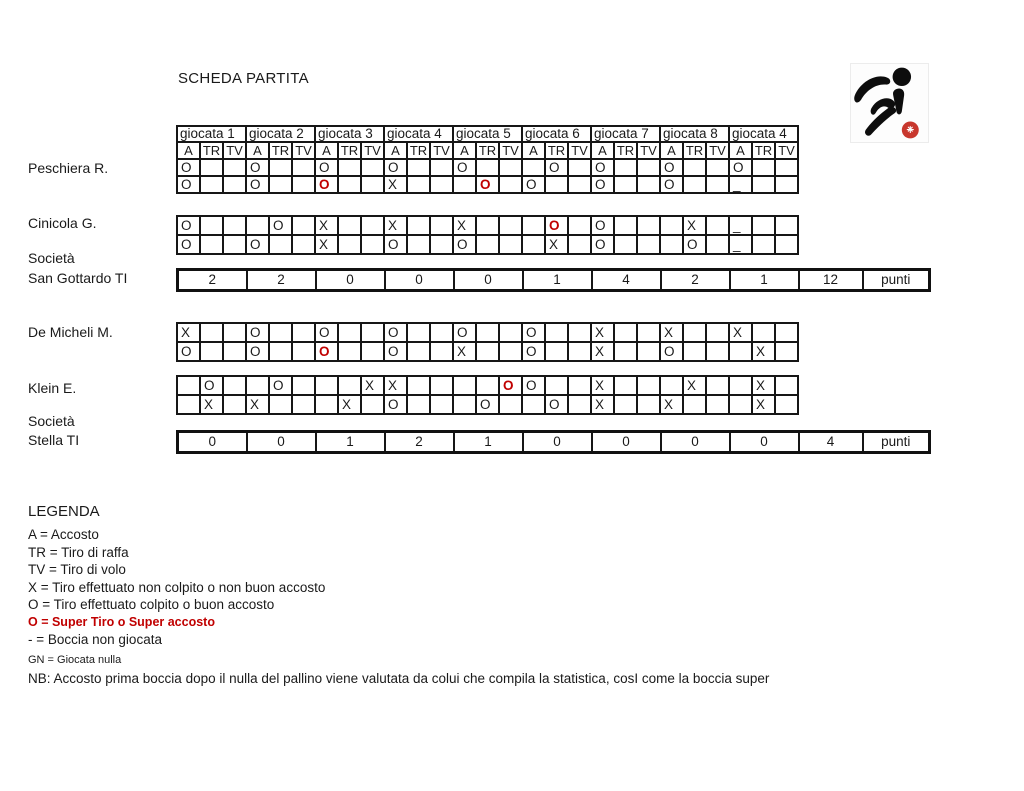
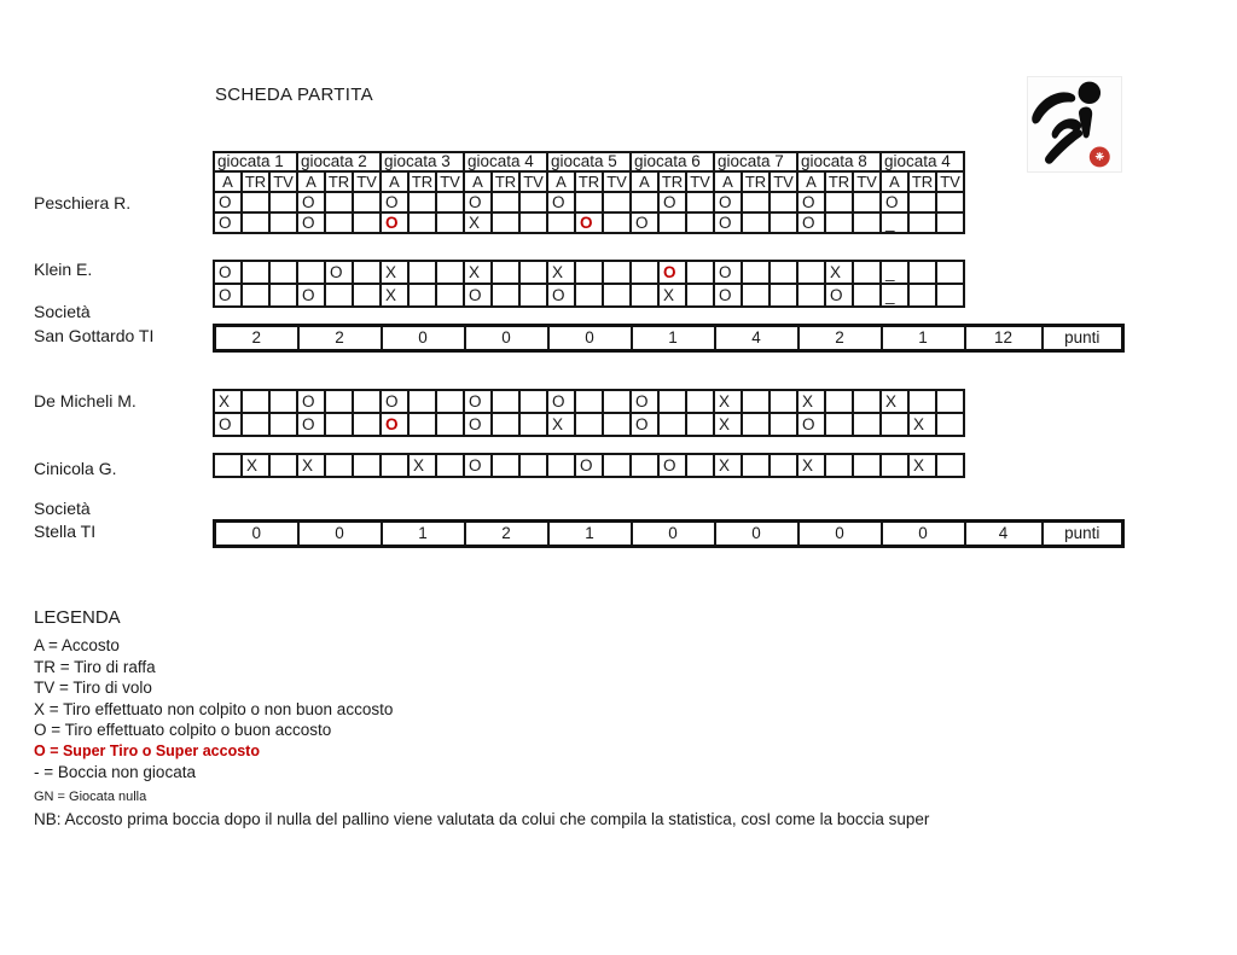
  SCHEDA PARTITA
  Peschiera R.
- Cinicola G.
+ Klein E.
  Società
  San Gottardo TI
  De Micheli M.
- Klein E.
+ Cinicola G.
  Società
  Stella TI
  giocata 1	giocata 2	giocata 3	giocata 4	giocata 5	giocata 6	giocata 7	giocata 8	giocata 4
  A	TR	TV	A	TR	TV	A	TR	TV	A	TR	TV	A	TR	TV	A	TR	TV	A	TR	TV	A	TR	TV	A	TR	TV
  O			O			O			O			O				O		O			O			O
  O			O			O			X				O		O			O			O			_
  O				O		X			X			X				O		O				X		_
  O			O			X			O			O				X		O				O		_
  2	2	0	0	0	1	4	2	1	12	punti
  X			O			O			O			O			O			X			X			X
  O			O			O			O			X			O			X			O				X
- 	O			O				X	X					O	O			X				X			X
  	X		X				X		O				O			O		X			X				X
  0	0	1	2	1	0	0	0	0	4	punti
  LEGENDA
  A = Accosto
  TR = Tiro di raffa
  TV = Tiro di volo
  X = Tiro effettuato non colpito o non buon accosto
  O = Tiro effettuato colpito o buon accosto
  O = Super Tiro o Super accosto
  - = Boccia non giocata
  GN = Giocata nulla
  NB: Accosto prima boccia dopo il nulla del pallino viene valutata da colui che compila la statistica, cosI come la boccia super
